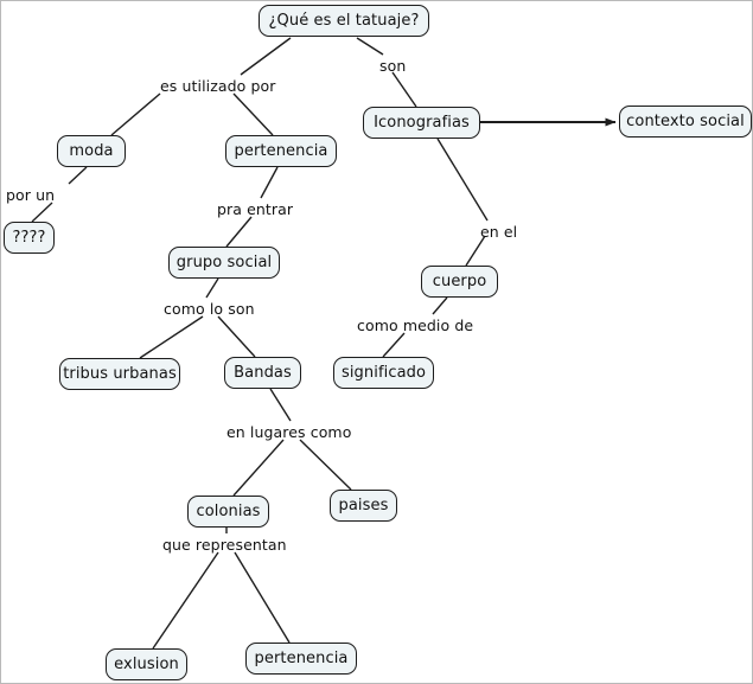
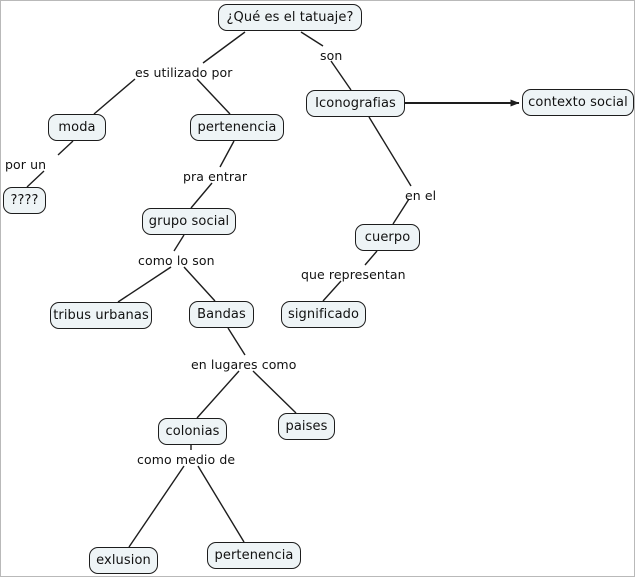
  ¿Qué es el tatuaje?
  moda
  pertenencia
  ????
  Iconografias
  contexto social
  grupo social
  cuerpo
  tribus urbanas
  Bandas
  significado
  colonias
  paises
  exlusion
  pertenencia
  es utilizado por
  son
  por un
  pra entrar
  en el
  como lo son
- como medio de
+ que representan
  en lugares como
- que representan
+ como medio de
